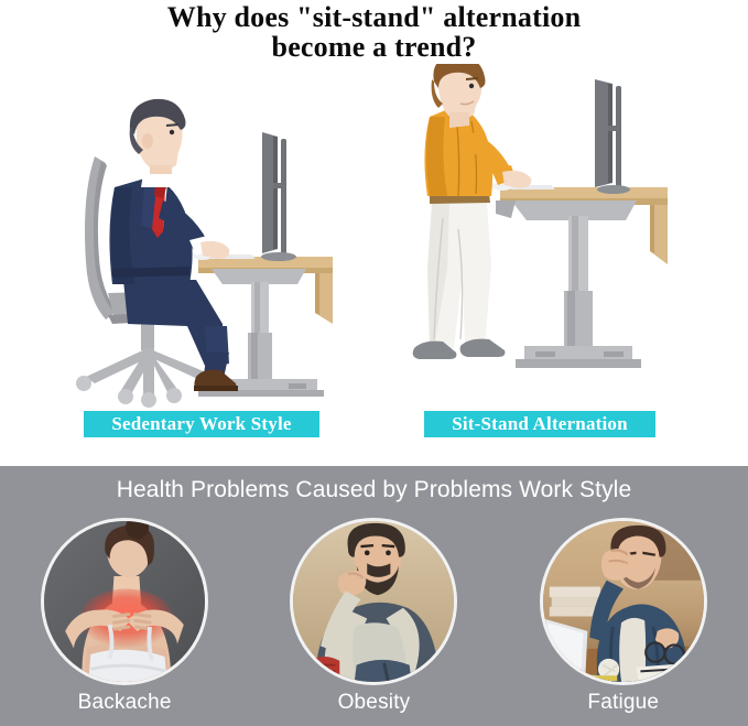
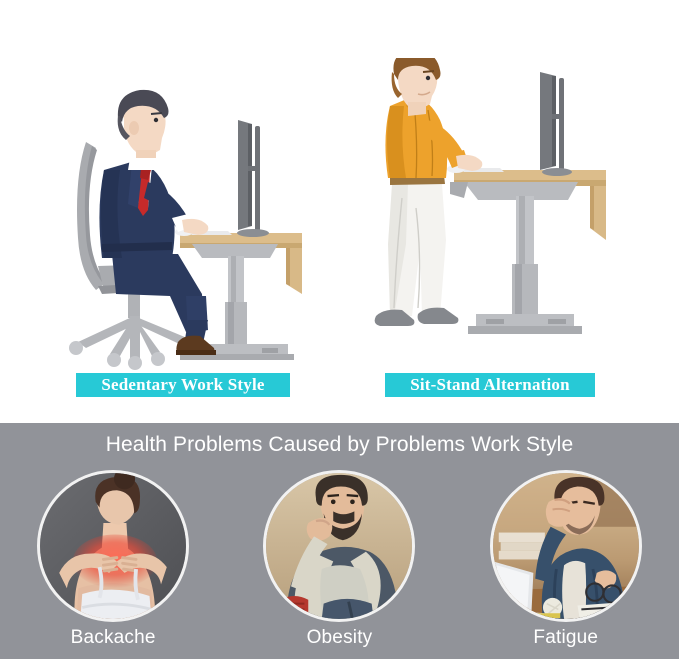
- Why does "sit-stand" alternation
- become a trend?
  Sedentary Work Style
  Sit-Stand Alternation
  Health Problems Caused by Problems Work Style
  Backache
  Obesity
  Fatigue
